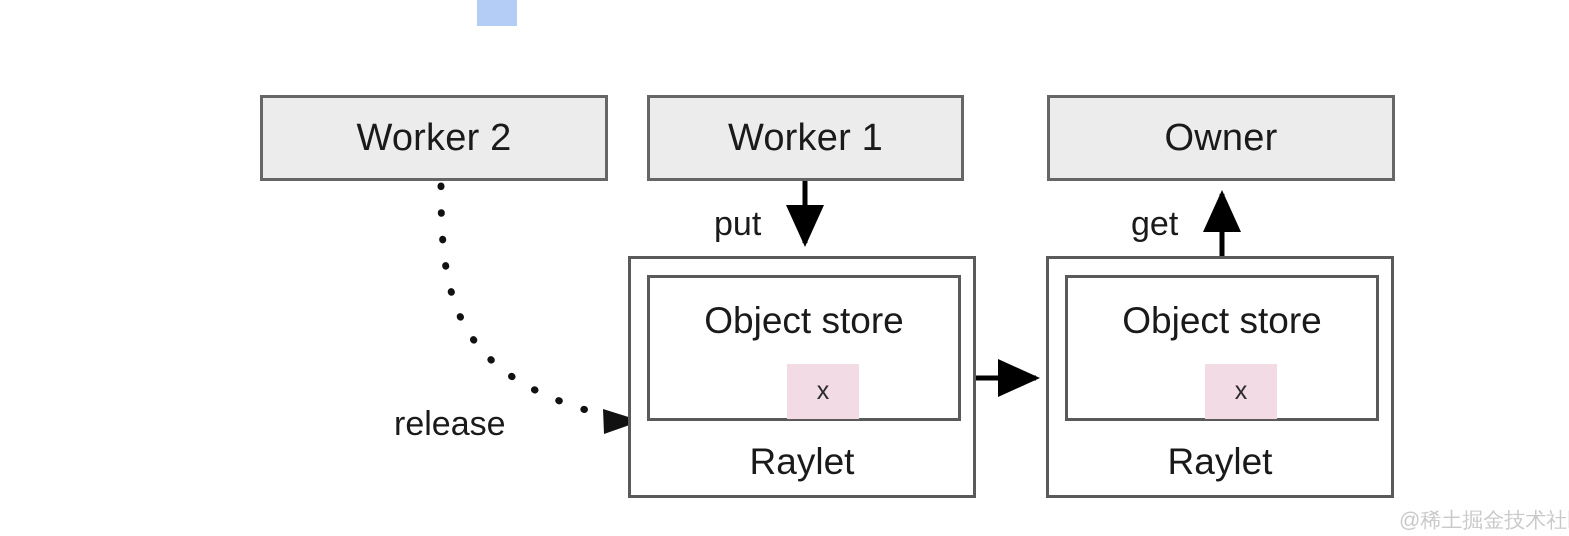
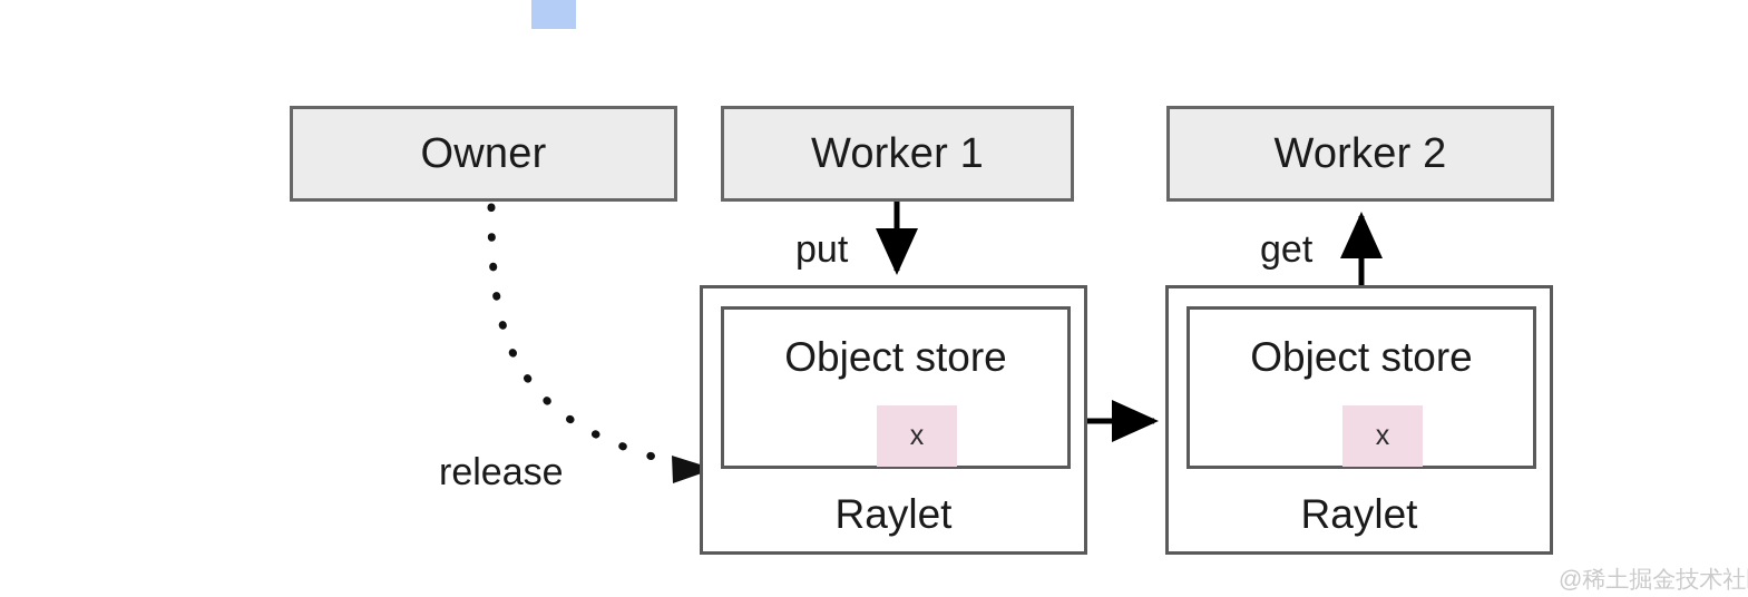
- Worker 2
+ Owner
  Worker 1
- Owner
+ Worker 2
  Object store
  x
  Raylet
  Object store
  x
  Raylet
  put
  get
  release
  @稀土掘金技术社
